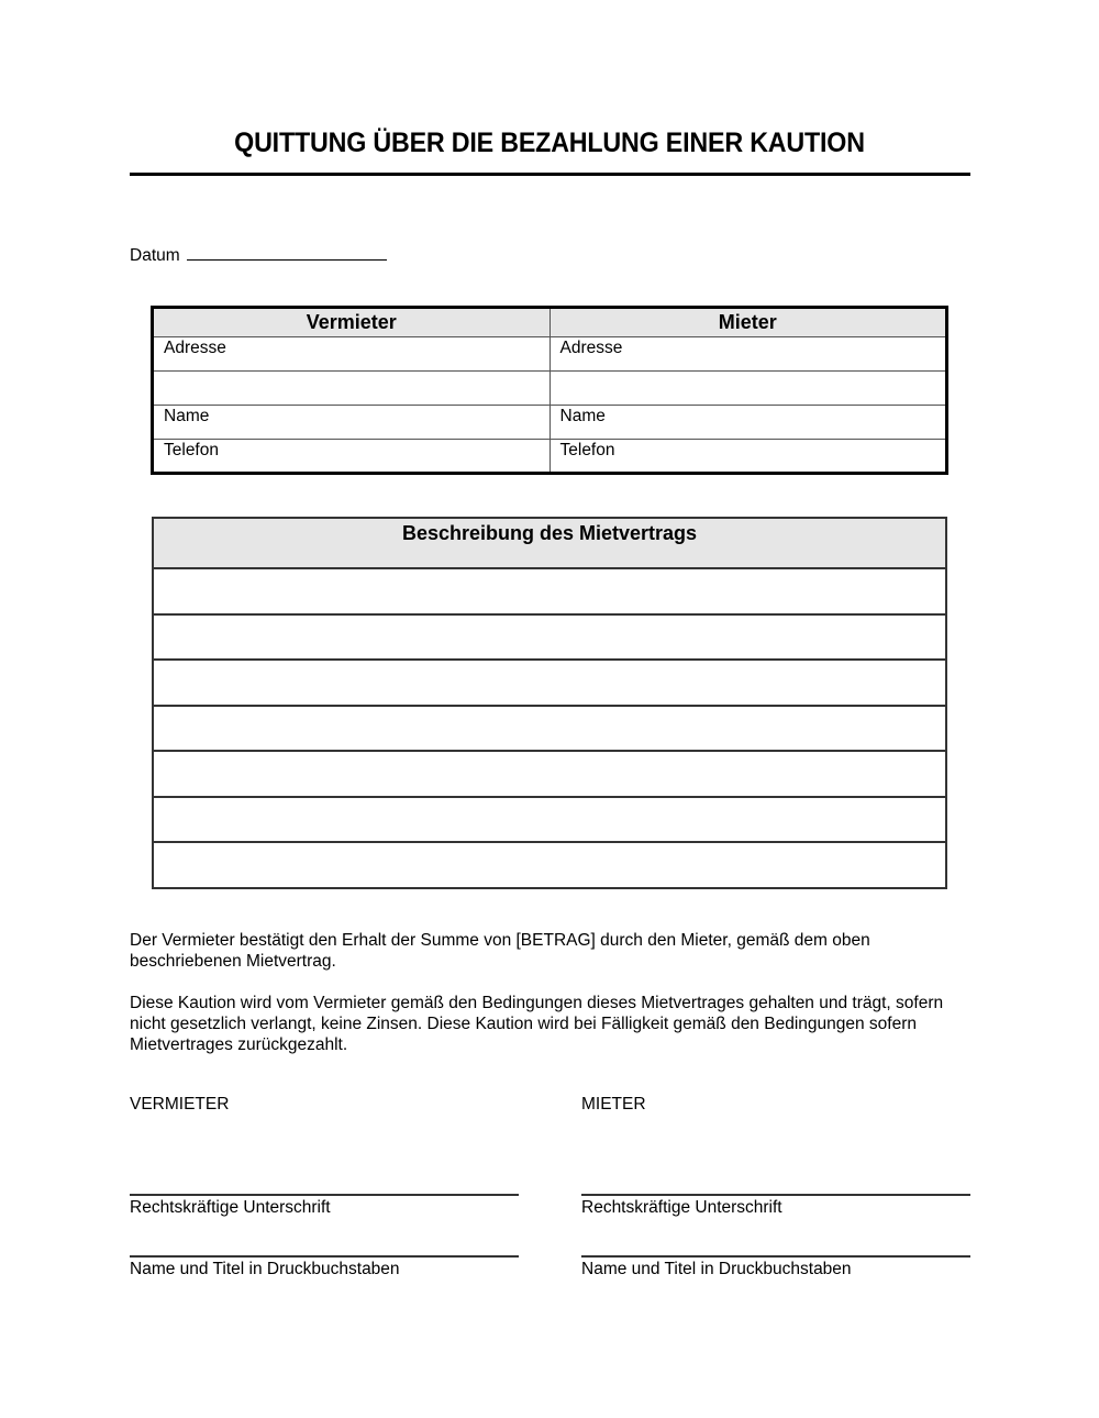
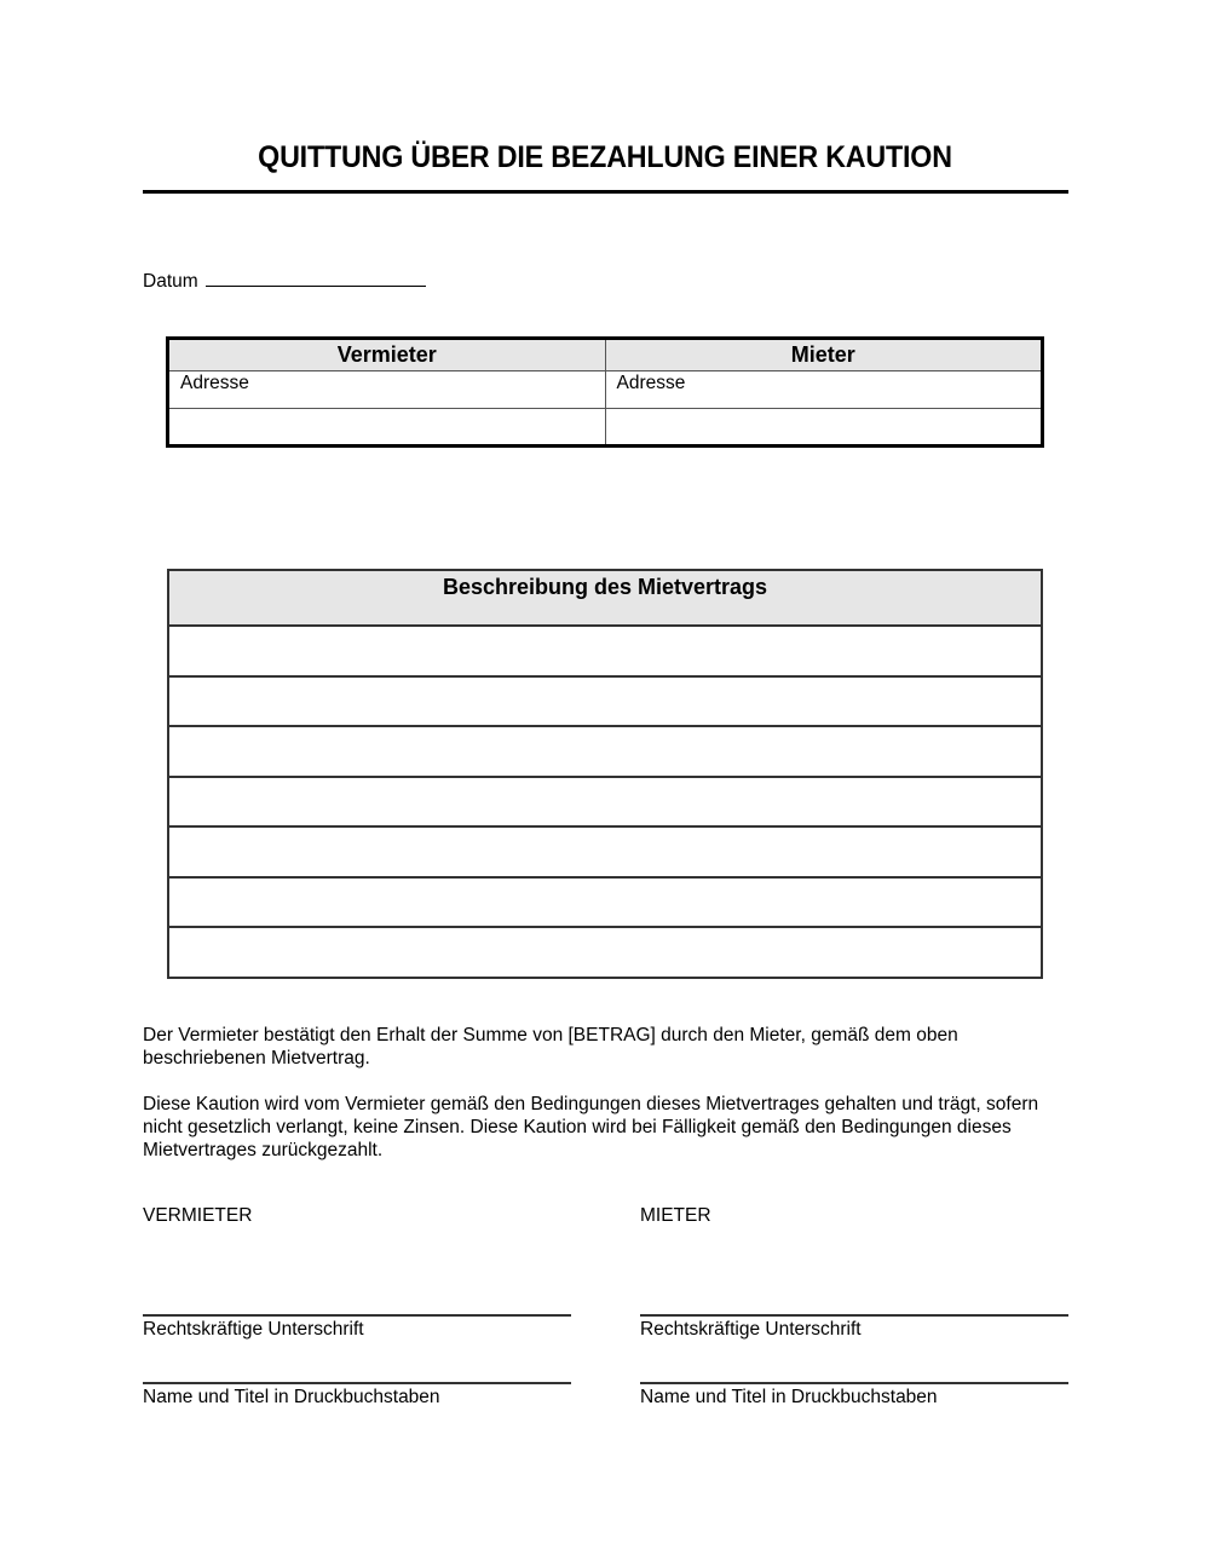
  QUITTUNG ÜBER DIE BEZAHLUNG EINER KAUTION
  Datum
  Vermieter	Mieter
  Adresse	Adresse
- Name	Name
- Telefon	Telefon
  Beschreibung des Mietvertrags
  Der Vermieter bestätigt den Erhalt der Summe von [BETRAG] durch den Mieter, gemäß dem oben beschriebenen Mietvertrag.
- Diese Kaution wird vom Vermieter gemäß den Bedingungen dieses Mietvertrages gehalten und trägt, sofern nicht gesetzlich verlangt, keine Zinsen. Diese Kaution wird bei Fälligkeit gemäß den Bedingungen sofern Mietvertrages zurückgezahlt.
+ Diese Kaution wird vom Vermieter gemäß den Bedingungen dieses Mietvertrages gehalten und trägt, sofern nicht gesetzlich verlangt, keine Zinsen. Diese Kaution wird bei Fälligkeit gemäß den Bedingungen dieses Mietvertrages zurückgezahlt.
  VERMIETER
  MIETER
  Rechtskräftige Unterschrift
  Rechtskräftige Unterschrift
  Name und Titel in Druckbuchstaben
  Name und Titel in Druckbuchstaben
